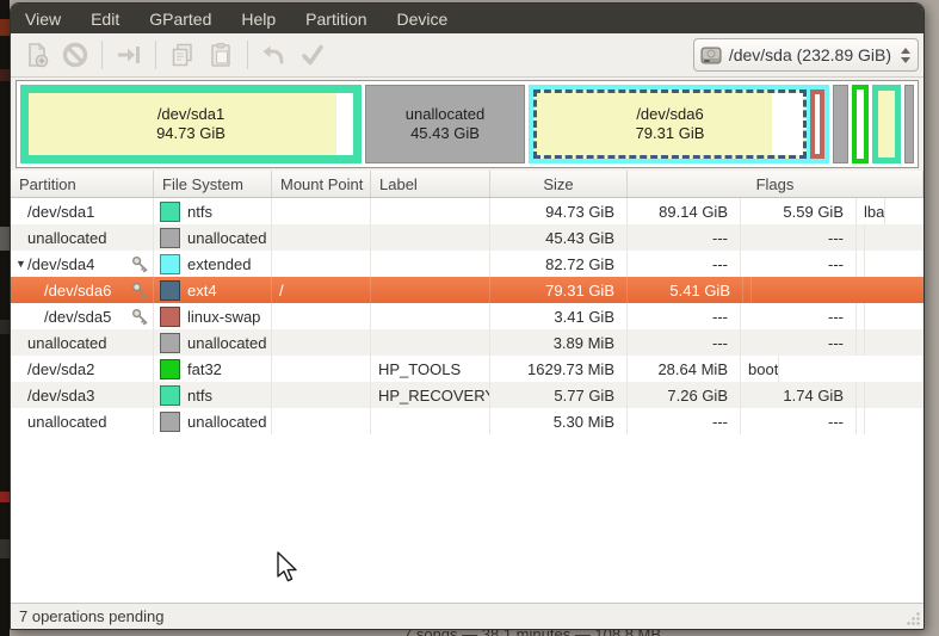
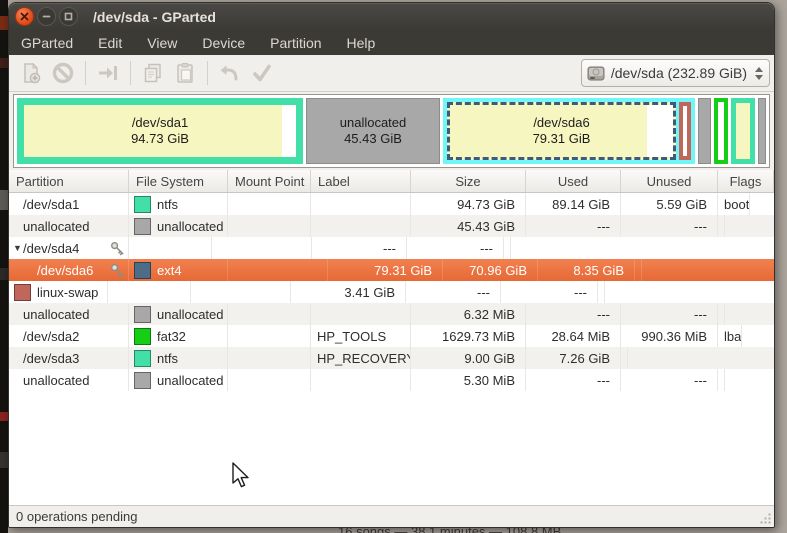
- 7 songs — 38.1 minutes — 108.8 MB
+ 16 songs — 38.1 minutes — 108.8 MB
+ /dev/sda - GParted
- View
+ GParted
  Edit
- GParted
+ View
- Help
+ Device
  Partition
- Device
+ Help
  /dev/sda (232.89 GiB)
  /dev/sda1
  94.73 GiB
  unallocated
  45.43 GiB
  /dev/sda6
  79.31 GiB
  Partition
  File System
  Mount Point
  Label
  Size
+ Used
+ Unused
  Flags
  /dev/sda1
  ntfs
  94.73 GiB
  89.14 GiB
  5.59 GiB
- lba
+ boot
  unallocated
  unallocated
  45.43 GiB
  ---
  ---
  ▼
  /dev/sda4
- extended
- 82.72 GiB
  ---
  ---
  /dev/sda6
  ext4
- /
  79.31 GiB
+ 70.96 GiB
- 5.41 GiB
+ 8.35 GiB
- /dev/sda5
  linux-swap
  3.41 GiB
  ---
  ---
  unallocated
  unallocated
- 3.89 MiB
+ 6.32 MiB
  ---
  ---
  /dev/sda2
  fat32
  HP_TOOLS
  1629.73 MiB
  28.64 MiB
+ 990.36 MiB
- boot
+ lba
  /dev/sda3
  ntfs
  HP_RECOVERY
- 5.77 GiB
+ 9.00 GiB
  7.26 GiB
- 1.74 GiB
  unallocated
  unallocated
  5.30 MiB
  ---
  ---
- 7 operations pending
+ 0 operations pending
